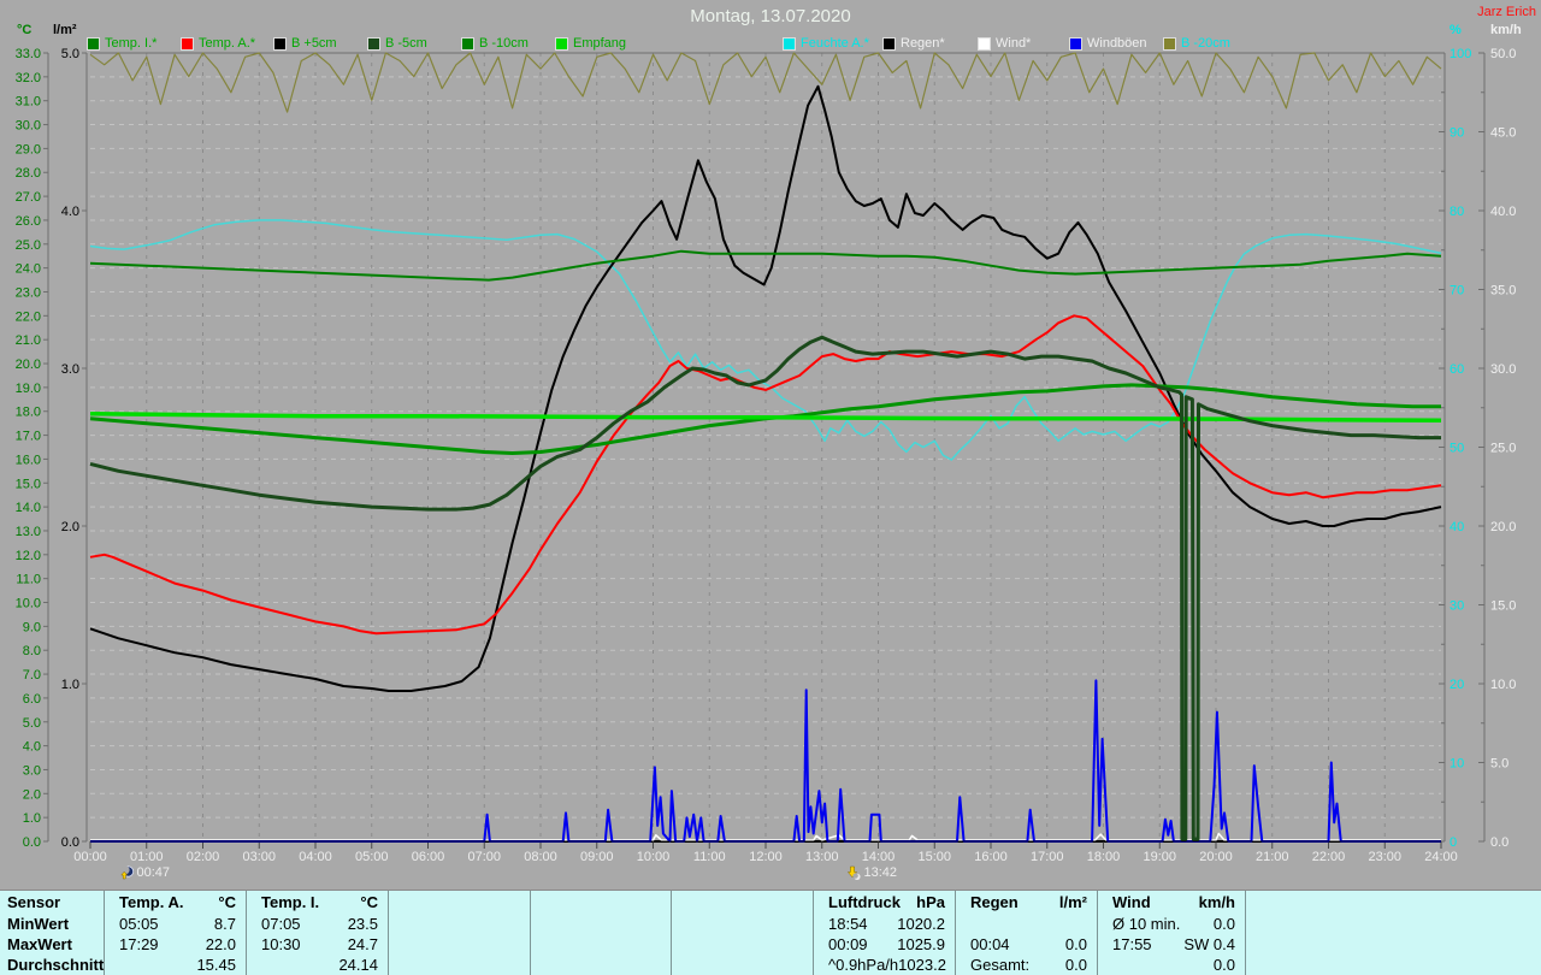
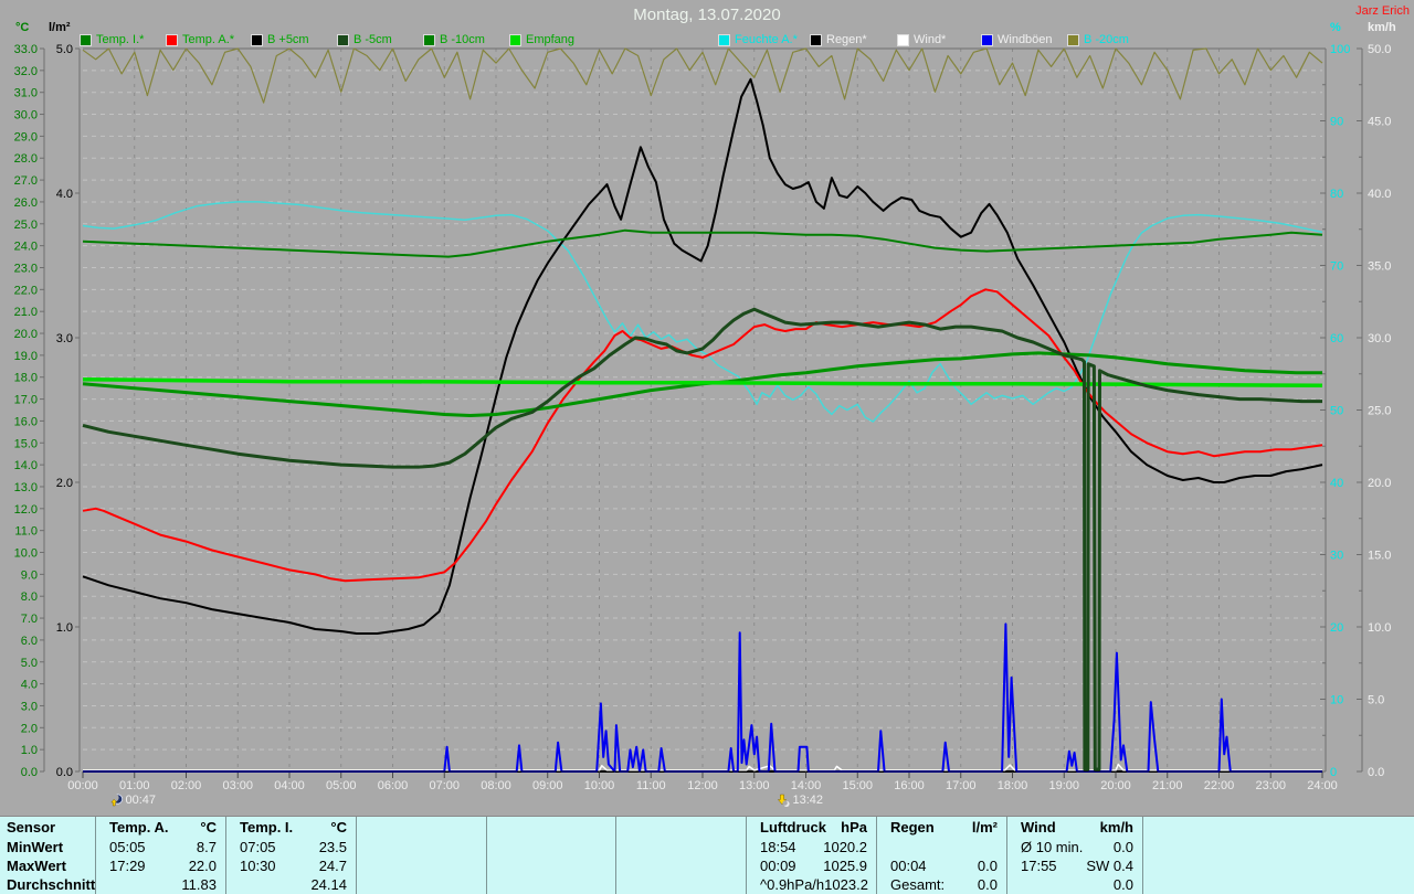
  Montag, 13.07.2020
  Jarz Erich
  °C
  l/m²
  %
  km/h
  Temp. I.*
  Temp. A.*
  B +5cm
  B -5cm
  B -10cm
  Empfang
  Feuchte A.*
  Regen*
  Wind*
  Windböen
  B -20cm
  0.0
  1.0
  2.0
  3.0
  4.0
  5.0
  6.0
  7.0
  8.0
  9.0
  10.0
  11.0
  12.0
  13.0
  14.0
  15.0
  16.0
  17.0
  18.0
  19.0
  20.0
  21.0
  22.0
  23.0
  24.0
  25.0
  26.0
  27.0
  28.0
  29.0
  30.0
  31.0
  32.0
  33.0
  0.0
  1.0
  2.0
  3.0
  4.0
  5.0
  0
  10
  20
  30
  40
  50
  60
  70
  80
  90
  100
  0.0
  5.0
  10.0
  15.0
  20.0
  25.0
  30.0
  35.0
  40.0
  45.0
  50.0
  00:00
  01:00
  02:00
  03:00
  04:00
  05:00
  06:00
  07:00
  08:00
  09:00
  10:00
  11:00
  12:00
  13:00
  14:00
  15:00
  16:00
  17:00
  18:00
  19:00
  20:00
  21:00
  22:00
  23:00
  24:00
  00:47
  13:42
  Sensor
  MinWert
  MaxWert
  Durchschnitt
  Temp. A.
  °C
  05:05
  8.7
  17:29
  22.0
- 15.45
+ 11.83
  Temp. I.
  °C
  07:05
  23.5
  10:30
  24.7
  24.14
  Luftdruck
  hPa
  18:54
  1020.2
  00:09
  1025.9
  ^0.9hPa/h
  1023.2
  Regen
  l/m²
  00:04
  0.0
  Gesamt:
  0.0
  Wind
  km/h
  Ø 10 min.
  0.0
  17:55
  SW 0.4
  0.0
